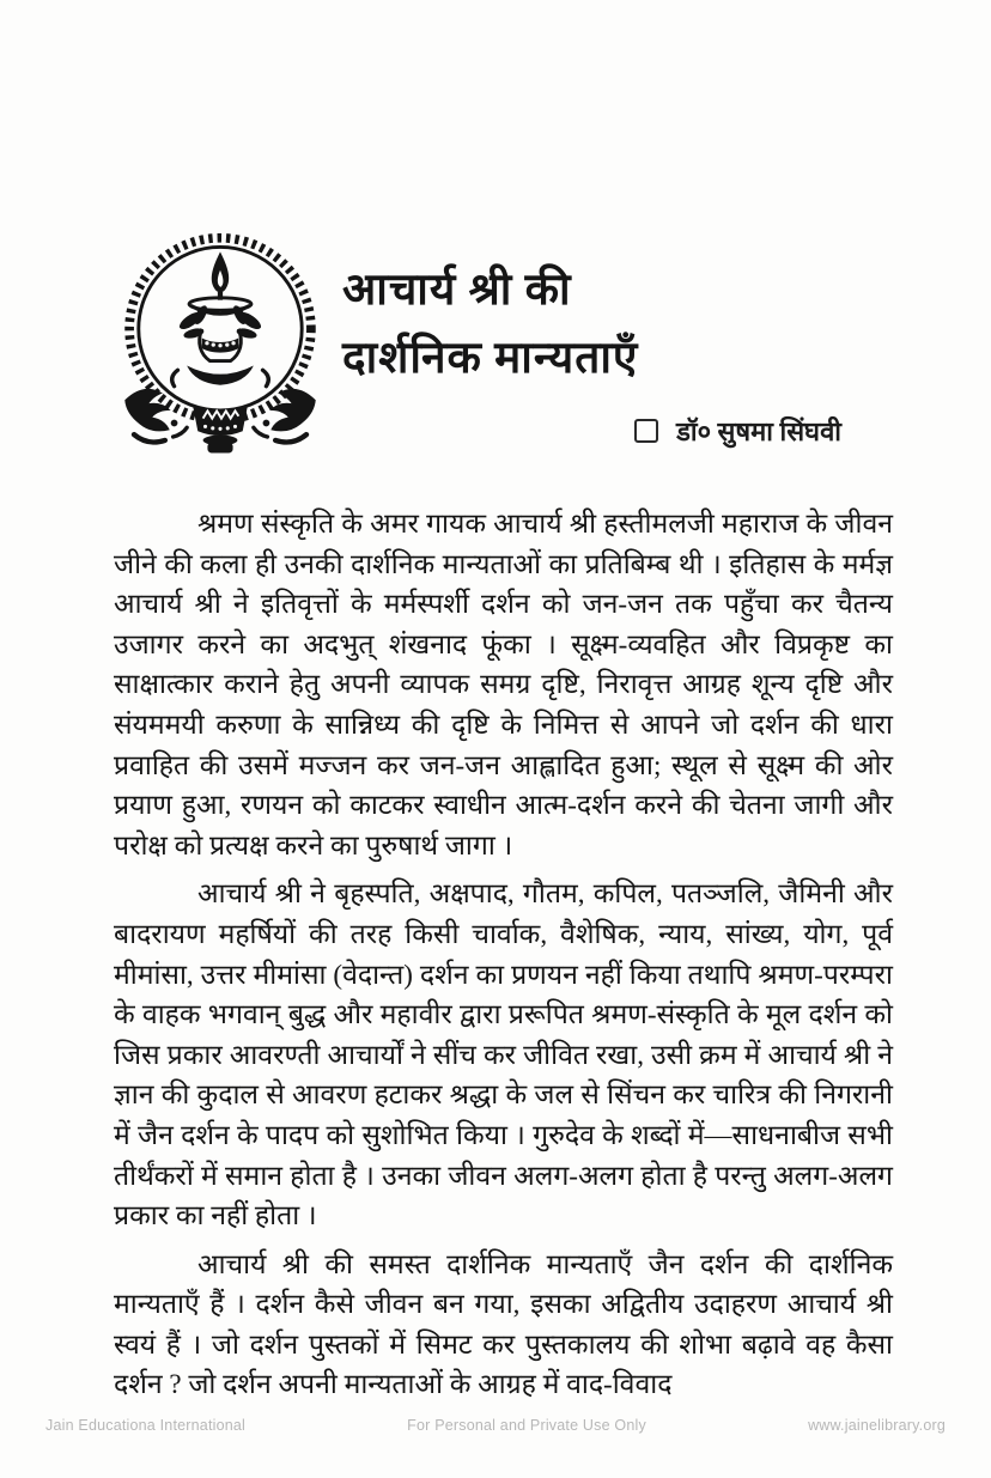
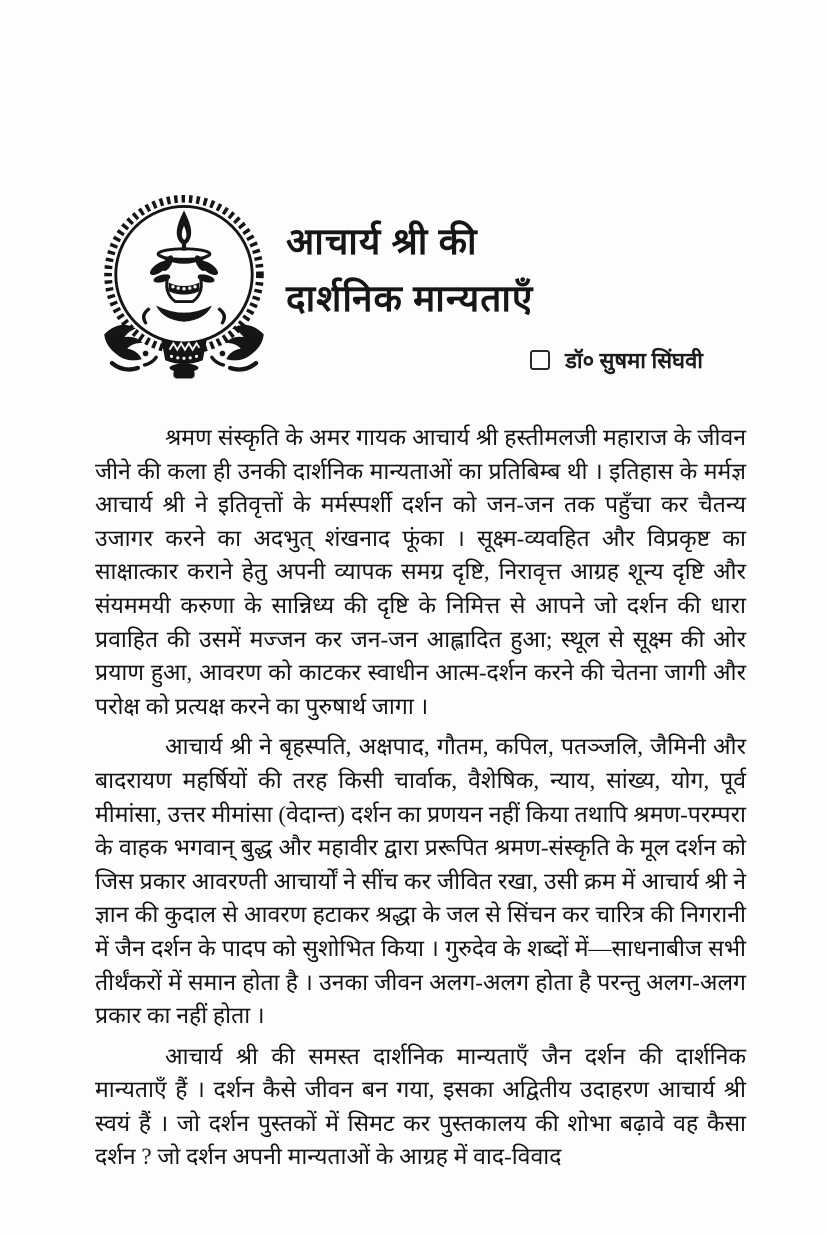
  आचार्य श्री की
  दार्शनिक मान्यताएँ
  डॉ० सुषमा सिंघवी
- श्रमण संस्कृति के अमर गायक आचार्य श्री हस्तीमलजी महाराज के जीवन जीने की कला ही उनकी दार्शनिक मान्यताओं का प्रतिबिम्ब थी । इतिहास के मर्मज्ञ आचार्य श्री ने इतिवृत्तों के मर्मस्पर्शी दर्शन को जन-जन तक पहुँचा कर चैतन्य उजागर करने का अदभुत् शंखनाद फूंका । सूक्ष्म-व्यवहित और विप्रकृष्ट का साक्षात्कार कराने हेतु अपनी व्यापक समग्र दृष्टि, निरावृत्त आग्रह शून्य दृष्टि और संयममयी करुणा के सान्निध्य की दृष्टि के निमित्त से आपने जो दर्शन की धारा प्रवाहित की उसमें मज्जन कर जन-जन आह्लादित हुआ; स्थूल से सूक्ष्म की ओर प्रयाण हुआ, रणयन को काटकर स्वाधीन आत्म-दर्शन करने की चेतना जागी और परोक्ष को प्रत्यक्ष करने का पुरुषार्थ जागा ।
+ श्रमण संस्कृति के अमर गायक आचार्य श्री हस्तीमलजी महाराज के जीवन जीने की कला ही उनकी दार्शनिक मान्यताओं का प्रतिबिम्ब थी । इतिहास के मर्मज्ञ आचार्य श्री ने इतिवृत्तों के मर्मस्पर्शी दर्शन को जन-जन तक पहुँचा कर चैतन्य उजागर करने का अदभुत् शंखनाद फूंका । सूक्ष्म-व्यवहित और विप्रकृष्ट का साक्षात्कार कराने हेतु अपनी व्यापक समग्र दृष्टि, निरावृत्त आग्रह शून्य दृष्टि और संयममयी करुणा के सान्निध्य की दृष्टि के निमित्त से आपने जो दर्शन की धारा प्रवाहित की उसमें मज्जन कर जन-जन आह्लादित हुआ; स्थूल से सूक्ष्म की ओर प्रयाण हुआ, आवरण को काटकर स्वाधीन आत्म-दर्शन करने की चेतना जागी और परोक्ष को प्रत्यक्ष करने का पुरुषार्थ जागा ।
  आचार्य श्री ने बृहस्पति, अक्षपाद, गौतम, कपिल, पतञ्जलि, जैमिनी और बादरायण महर्षियों की तरह किसी चार्वाक, वैशेषिक, न्याय, सांख्य, योग, पूर्व मीमांसा, उत्तर मीमांसा (वेदान्त) दर्शन का प्रणयन नहीं किया तथापि श्रमण-परम्परा के वाहक भगवान् बुद्ध और महावीर द्वारा प्ररूपित श्रमण-संस्कृति के मूल दर्शन को जिस प्रकार आवरण्ती आचार्यों ने सींच कर जीवित रखा, उसी क्रम में आचार्य श्री ने ज्ञान की कुदाल से आवरण हटाकर श्रद्धा के जल से सिंचन कर चारित्र की निगरानी में जैन दर्शन के पादप को सुशोभित किया । गुरुदेव के शब्दों में—साधनाबीज सभी तीर्थंकरों में समान होता है । उनका जीवन अलग-अलग होता है परन्तु अलग-अलग प्रकार का नहीं होता ।
  आचार्य श्री की समस्त दार्शनिक मान्यताएँ जैन दर्शन की दार्शनिक मान्यताएँ हैं । दर्शन कैसे जीवन बन गया, इसका अद्वितीय उदाहरण आचार्य श्री स्वयं हैं । जो दर्शन पुस्तकों में सिमट कर पुस्तकालय की शोभा बढ़ावे वह कैसा दर्शन ? जो दर्शन अपनी मान्यताओं के आग्रह में वाद-विवाद
- Jain Educationa International
- For Personal and Private Use Only
- www.jainelibrary.org
